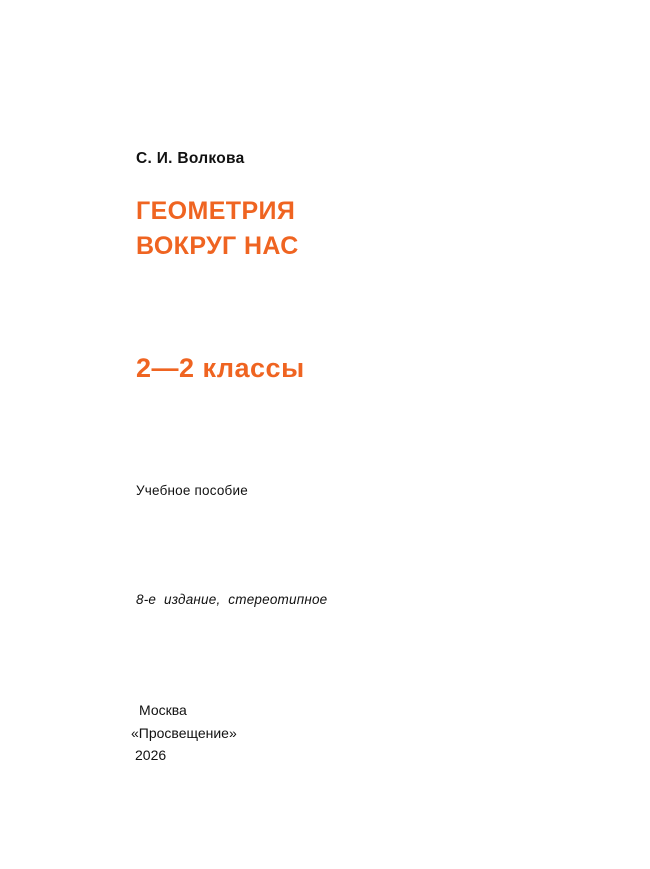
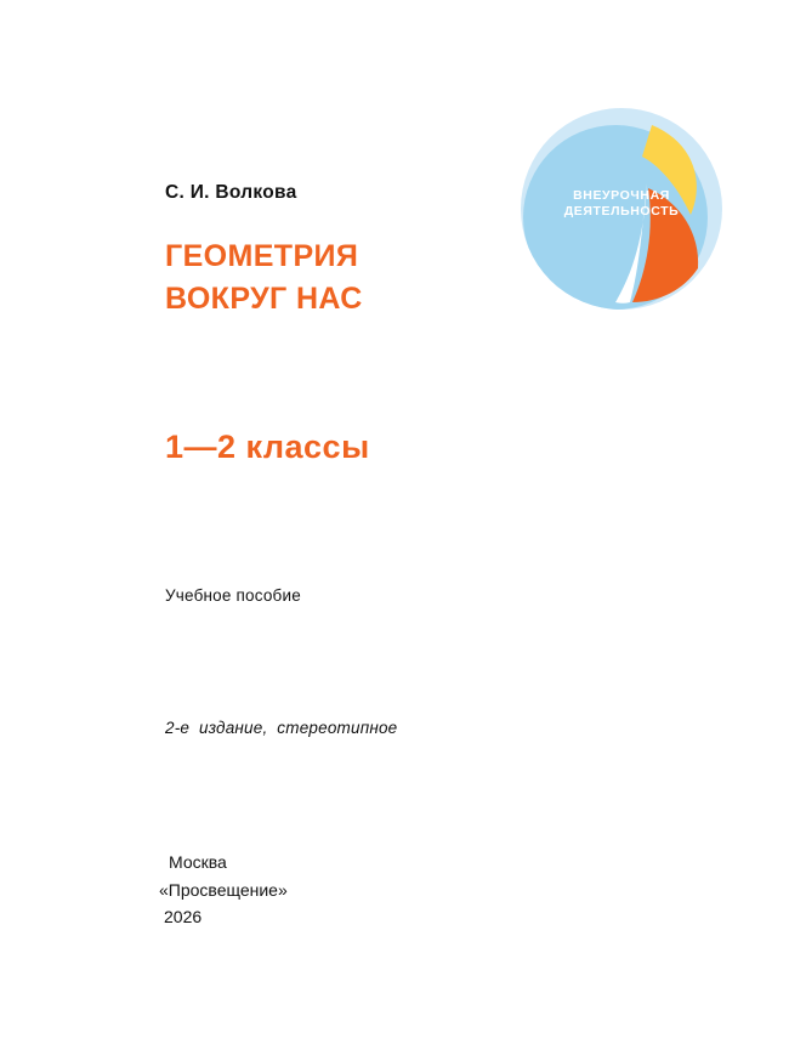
+ ВНЕУРОЧНАЯ
+ ДЕЯТЕЛЬНОСТЬ
  С. И. Волкова
  ГЕОМЕТРИЯ
  ВОКРУГ НАС
- 2—2 классы
+ 1—2 классы
  Учебное пособие
- 8-е издание, стереотипное
+ 2-е издание, стереотипное
  Москва
  «Просвещение»
  2026
